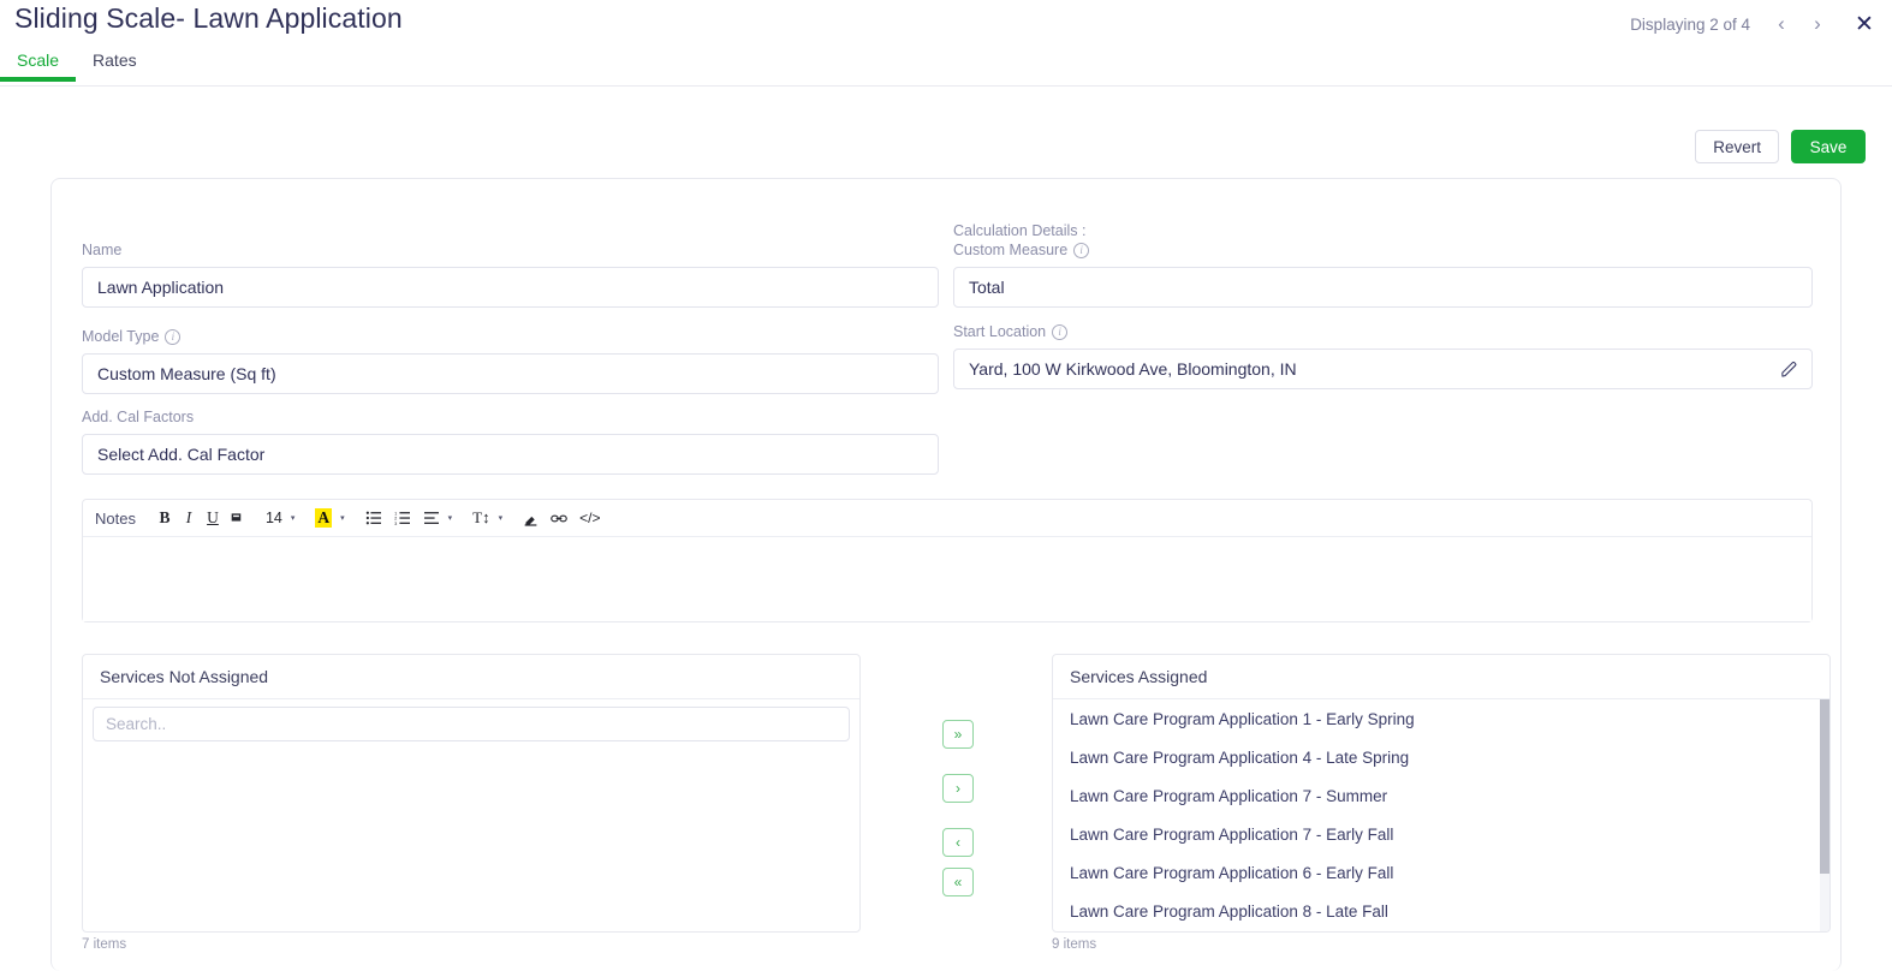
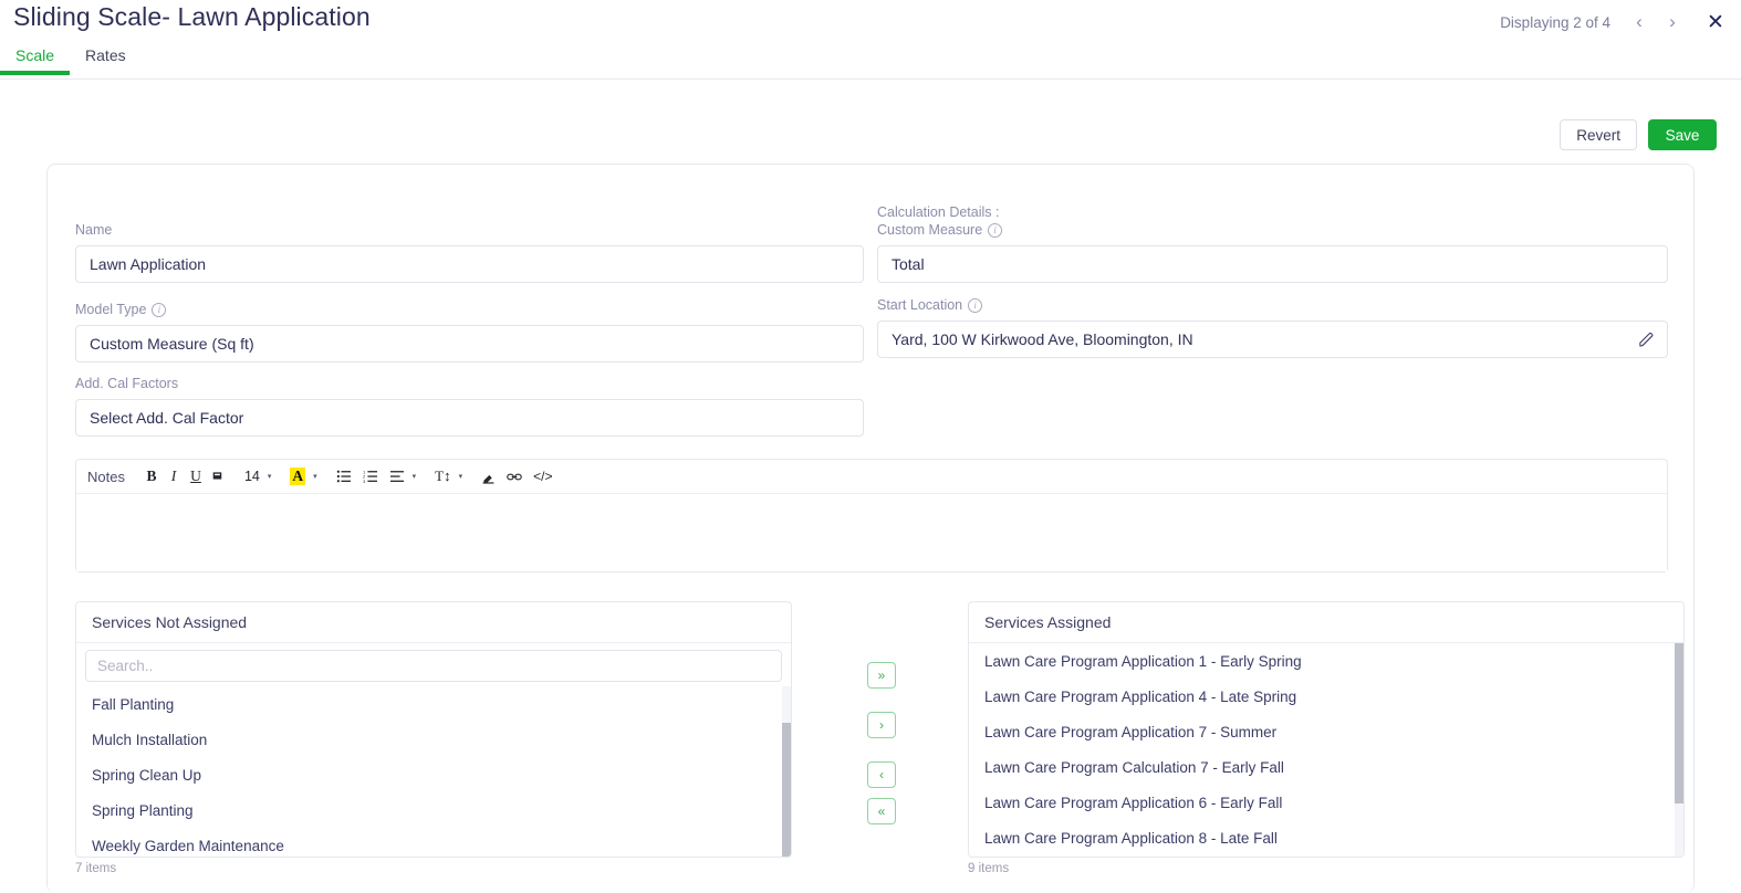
  Sliding Scale- Lawn Application
  Displaying 2 of 4
  ‹
  ›
  ✕
  Scale
  Rates
  Revert
  Save
  Name
  Lawn Application
  Model Type
  i
  Custom Measure (Sq ft)
  Add. Cal Factors
  Select Add. Cal Factor
  Calculation Details :
  Custom Measure
  i
  Total
  Start Location
  i
  Yard, 100 W Kirkwood Ave, Bloomington, IN
  Notes
  B
  I
  U
  14
  A
  T↕
  </>
  Services Not Assigned
  Search..
+ Fall Planting
+ Mulch Installation
+ Spring Clean Up
+ Spring Planting
+ Weekly Garden Maintenance
  »
  ›
  ‹
  «
  Services Assigned
  Lawn Care Program Application 1 - Early Spring
  Lawn Care Program Application 4 - Late Spring
  Lawn Care Program Application 7 - Summer
- Lawn Care Program Application 7 - Early Fall
+ Lawn Care Program Calculation 7 - Early Fall
  Lawn Care Program Application 6 - Early Fall
  Lawn Care Program Application 8 - Late Fall
  7 items
  9 items
